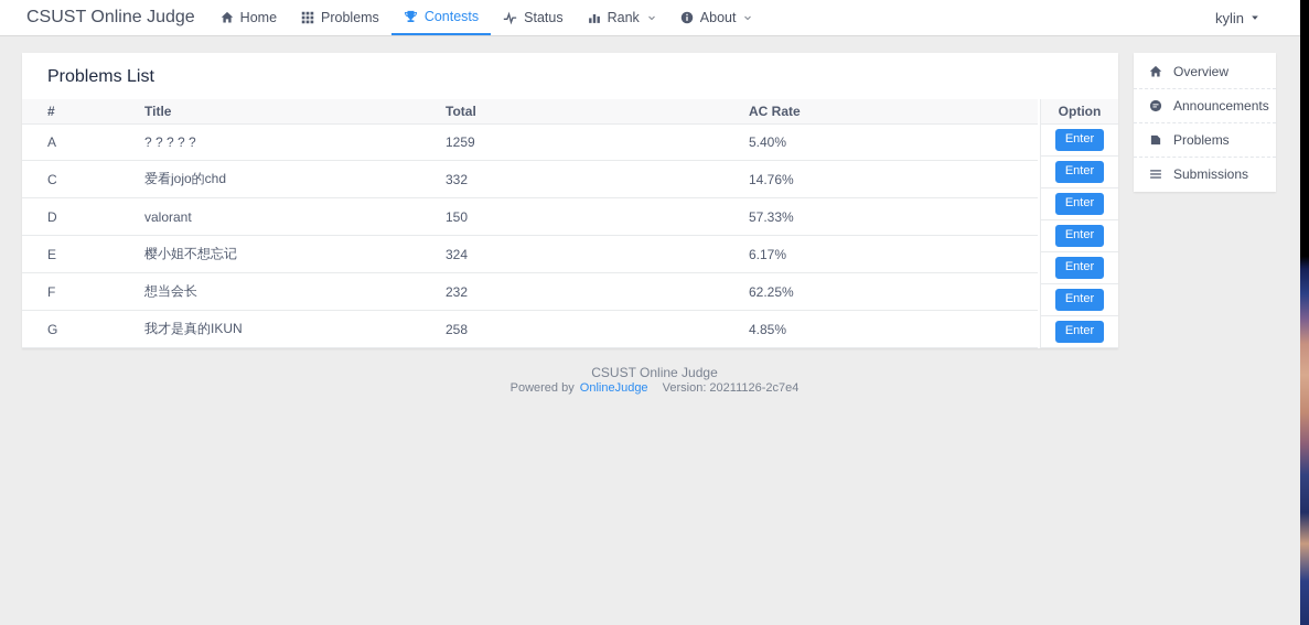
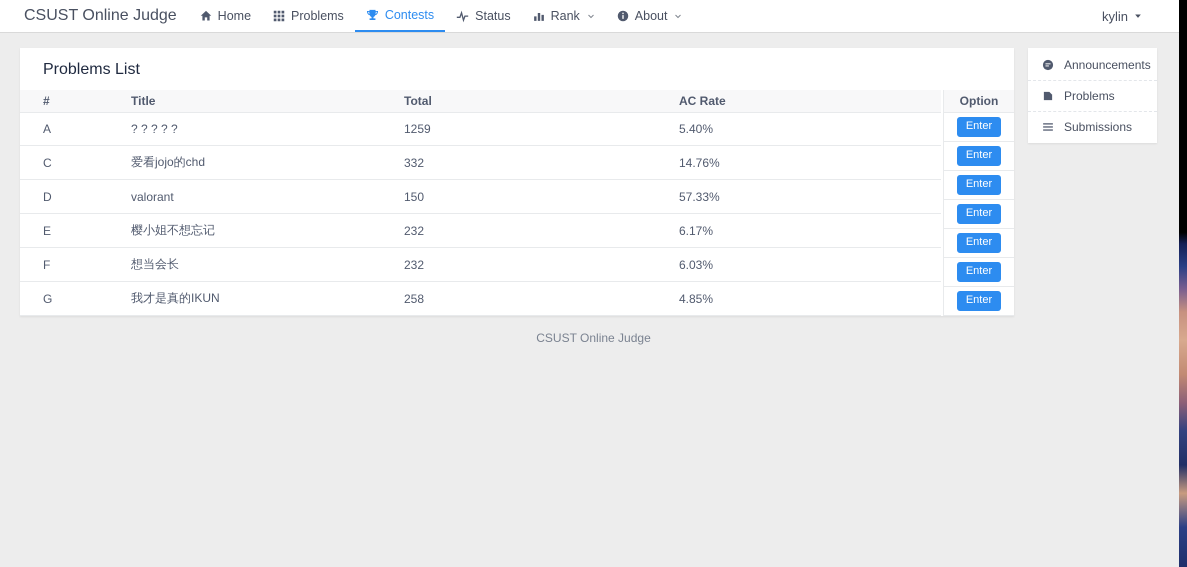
  CSUST Online Judge
  Home
  Problems
  Contests
  Status
  Rank
  About
  kylin
  Problems List
  #	Title	Total	AC Rate
  A	? ? ? ? ?	1259	5.40%
  C	爱看jojo的chd	332	14.76%
  D	valorant	150	57.33%
- E	樱小姐不想忘记	324	6.17%
+ E	樱小姐不想忘记	232	6.17%
- F	想当会长	232	62.25%
+ F	想当会长	232	6.03%
  G	我才是真的IKUN	258	4.85%
  Option
  Enter
  Enter
  Enter
  Enter
  Enter
  Enter
  Enter
- Overview
  Announcements
  Problems
  Submissions
  CSUST Online Judge
- Powered by OnlineJudge Version: 20211126-2c7e4
